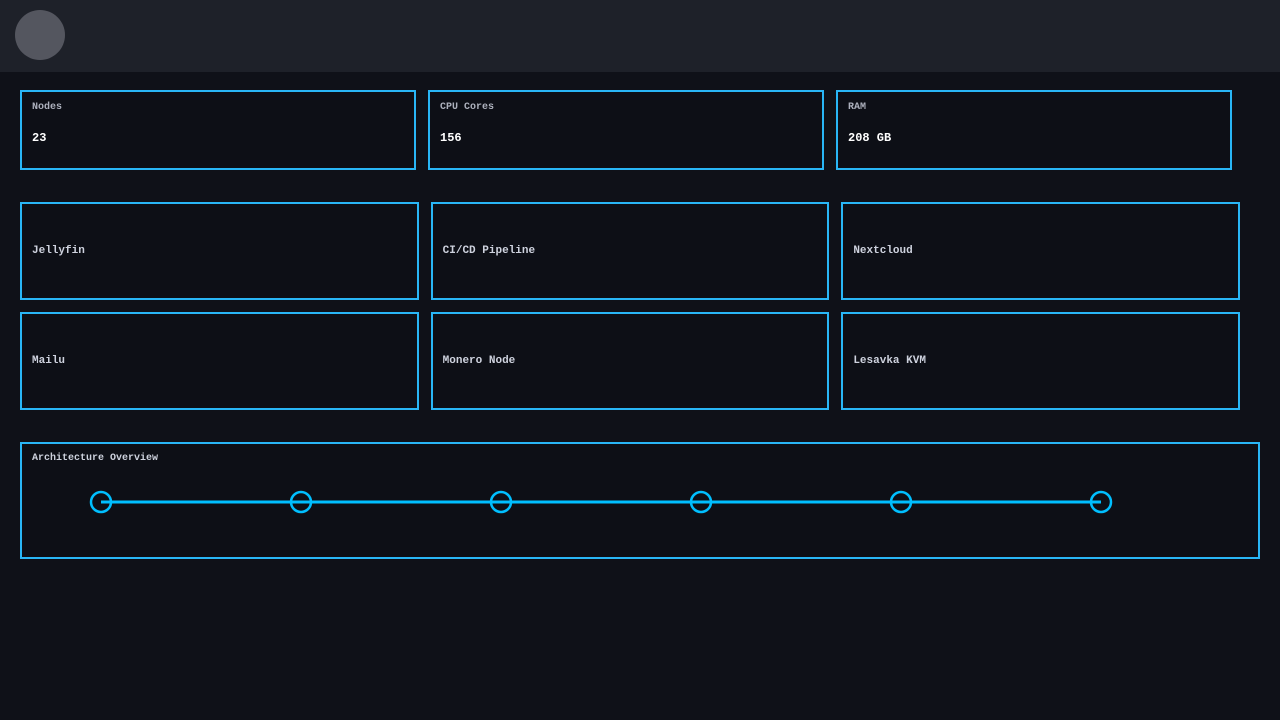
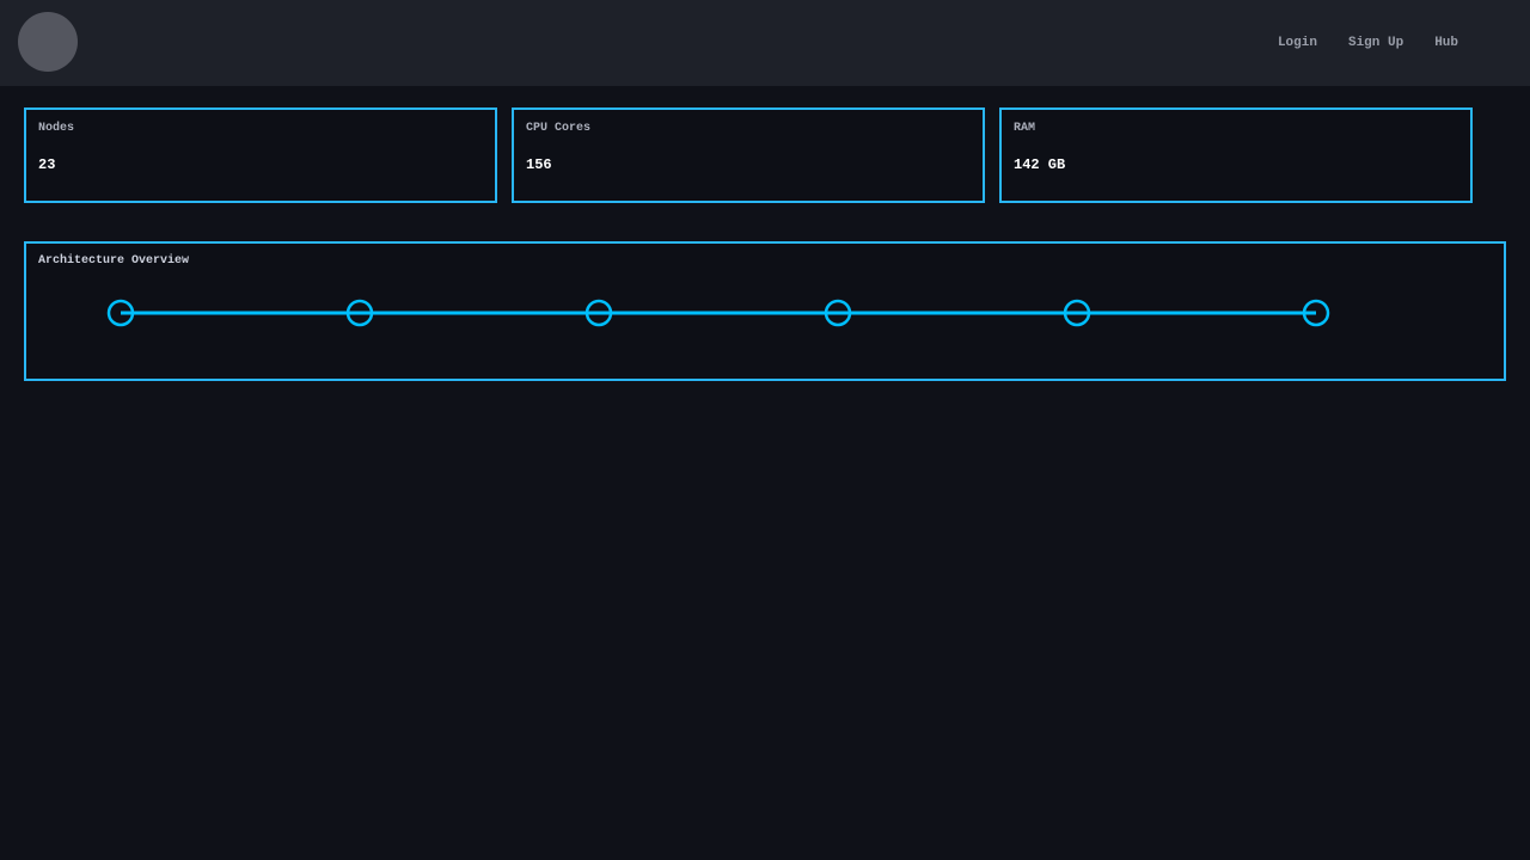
+ Login
+ Sign Up
+ Hub
  Nodes
  23
  CPU Cores
  156
  RAM
- 208 GB
+ 142 GB
- Jellyfin
- CI/CD Pipeline
- Nextcloud
- Mailu
- Monero Node
- Lesavka KVM
  Architecture Overview
